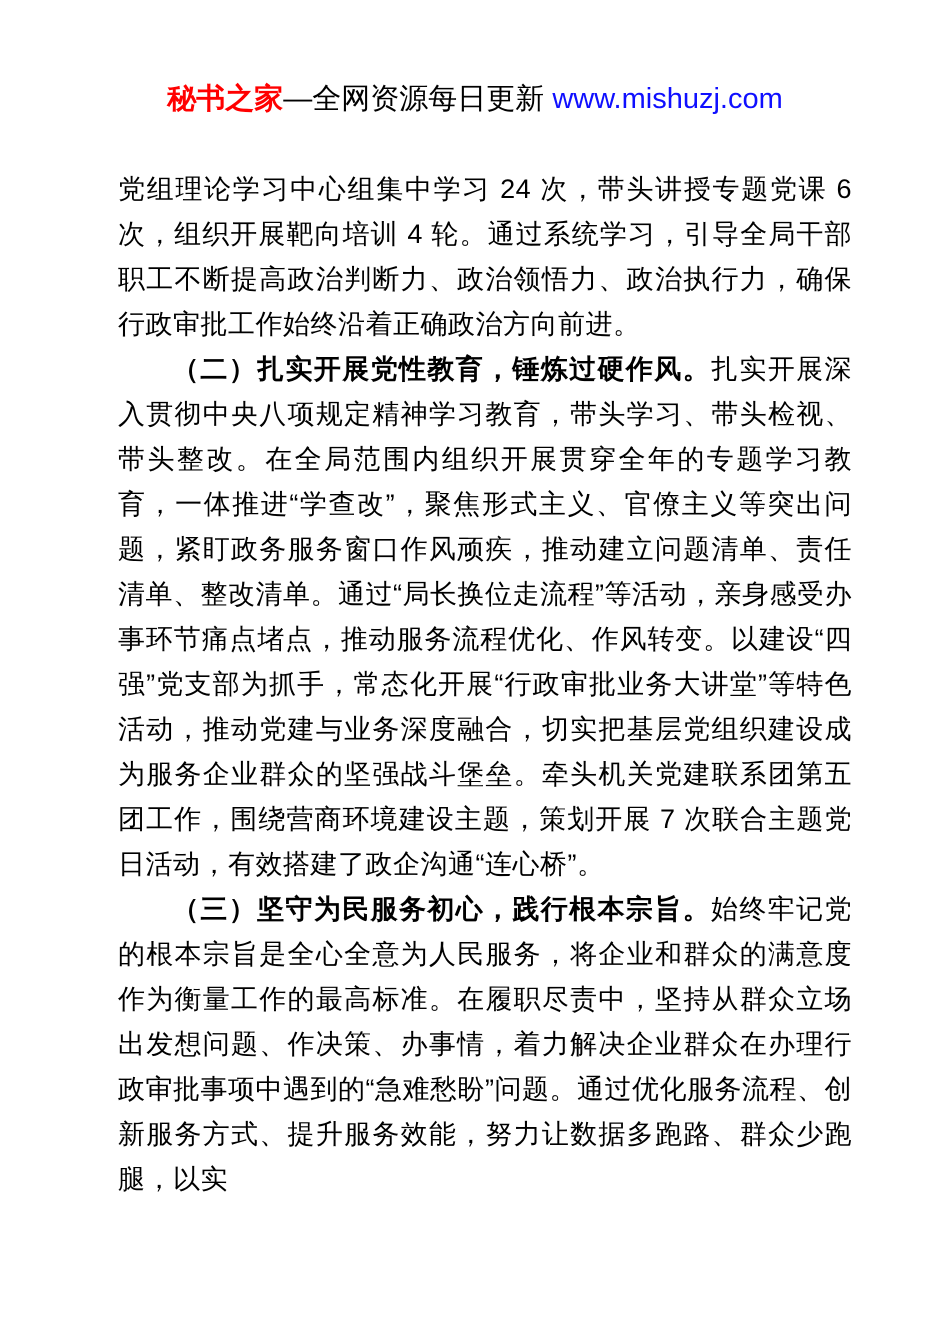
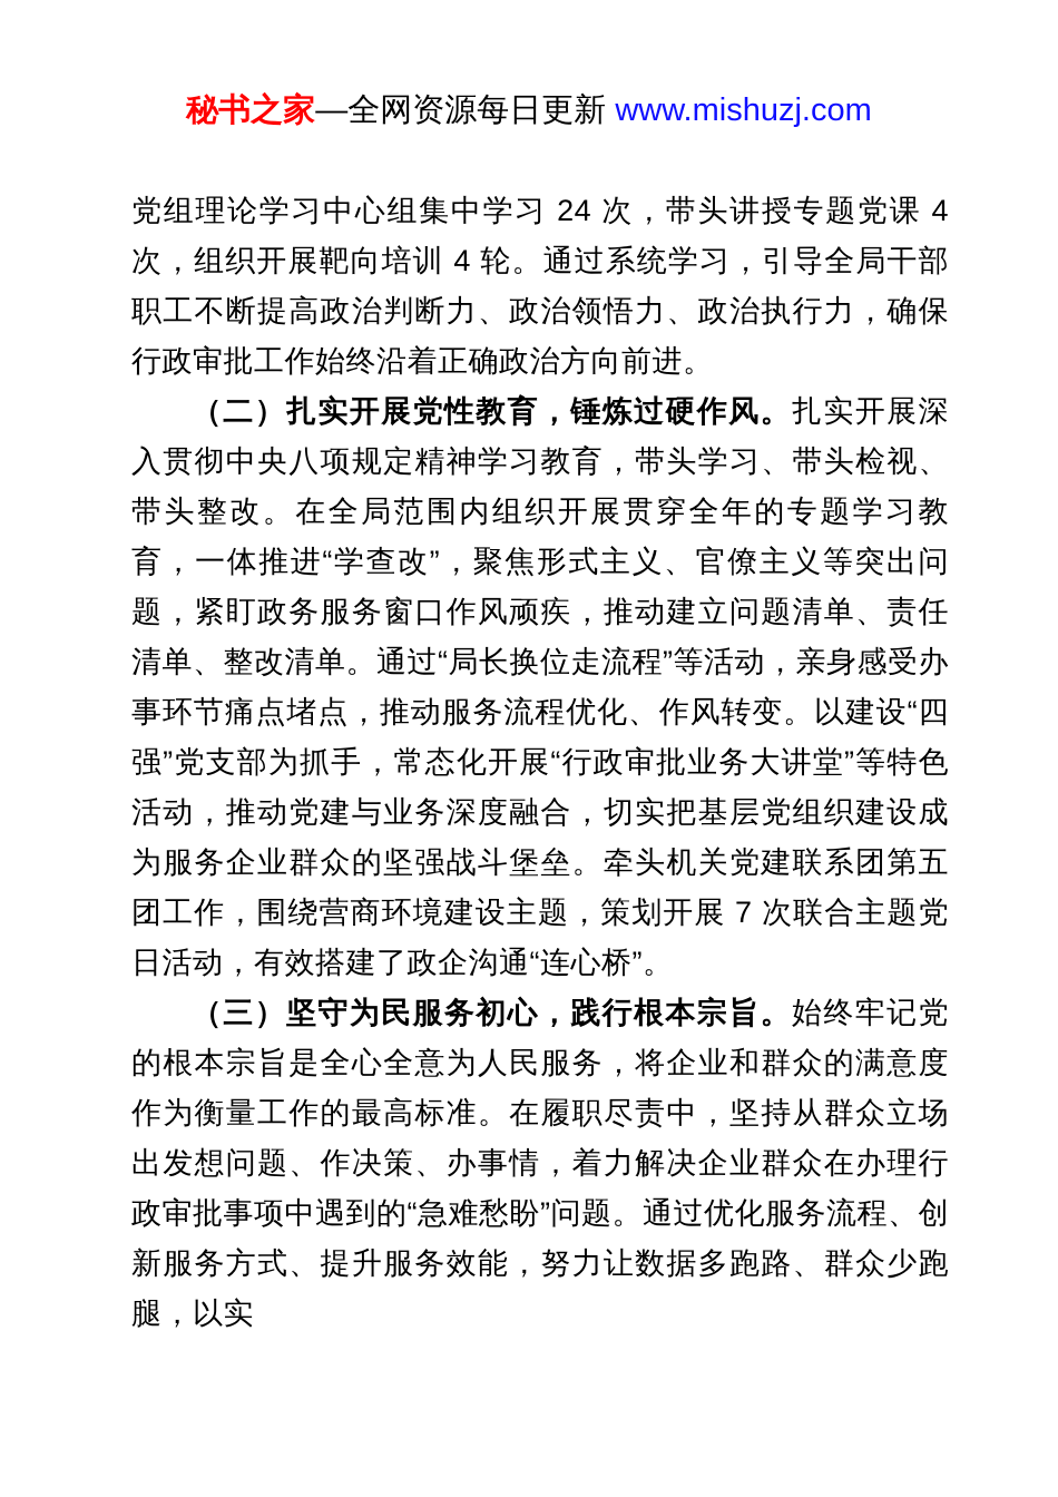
  秘书之家—全网资源每日更新 www.mishuzj.com
- 党组理论学习中心组集中学习 24 次，带头讲授专题党课 6 次，组织开展靶向培训 4 轮。通过系统学习，引导全局干部职工不断提高政治判断力、政治领悟力、政治执行力，确保行政审批工作始终沿着正确政治方向前进。
+ 党组理论学习中心组集中学习 24 次，带头讲授专题党课 4 次，组织开展靶向培训 4 轮。通过系统学习，引导全局干部职工不断提高政治判断力、政治领悟力、政治执行力，确保行政审批工作始终沿着正确政治方向前进。
  （二）扎实开展党性教育，锤炼过硬作风。扎实开展深入贯彻中央八项规定精神学习教育，带头学习、带头检视、带头整改。在全局范围内组织开展贯穿全年的专题学习教育，一体推进“学查改”，聚焦形式主义、官僚主义等突出问题，紧盯政务服务窗口作风顽疾，推动建立问题清单、责任清单、整改清单。通过“局长换位走流程”等活动，亲身感受办事环节痛点堵点，推动服务流程优化、作风转变。以建设“四强”党支部为抓手，常态化开展“行政审批业务大讲堂”等特色活动，推动党建与业务深度融合，切实把基层党组织建设成为服务企业群众的坚强战斗堡垒。牵头机关党建联系团第五团工作，围绕营商环境建设主题，策划开展 7 次联合主题党日活动，有效搭建了政企沟通“连心桥”。
  （三）坚守为民服务初心，践行根本宗旨。始终牢记党的根本宗旨是全心全意为人民服务，将企业和群众的满意度作为衡量工作的最高标准。在履职尽责中，坚持从群众立场出发想问题、作决策、办事情，着力解决企业群众在办理行政审批事项中遇到的“急难愁盼”问题。通过优化服务流程、创新服务方式、提升服务效能，努力让数据多跑路、群众少跑腿，以实
